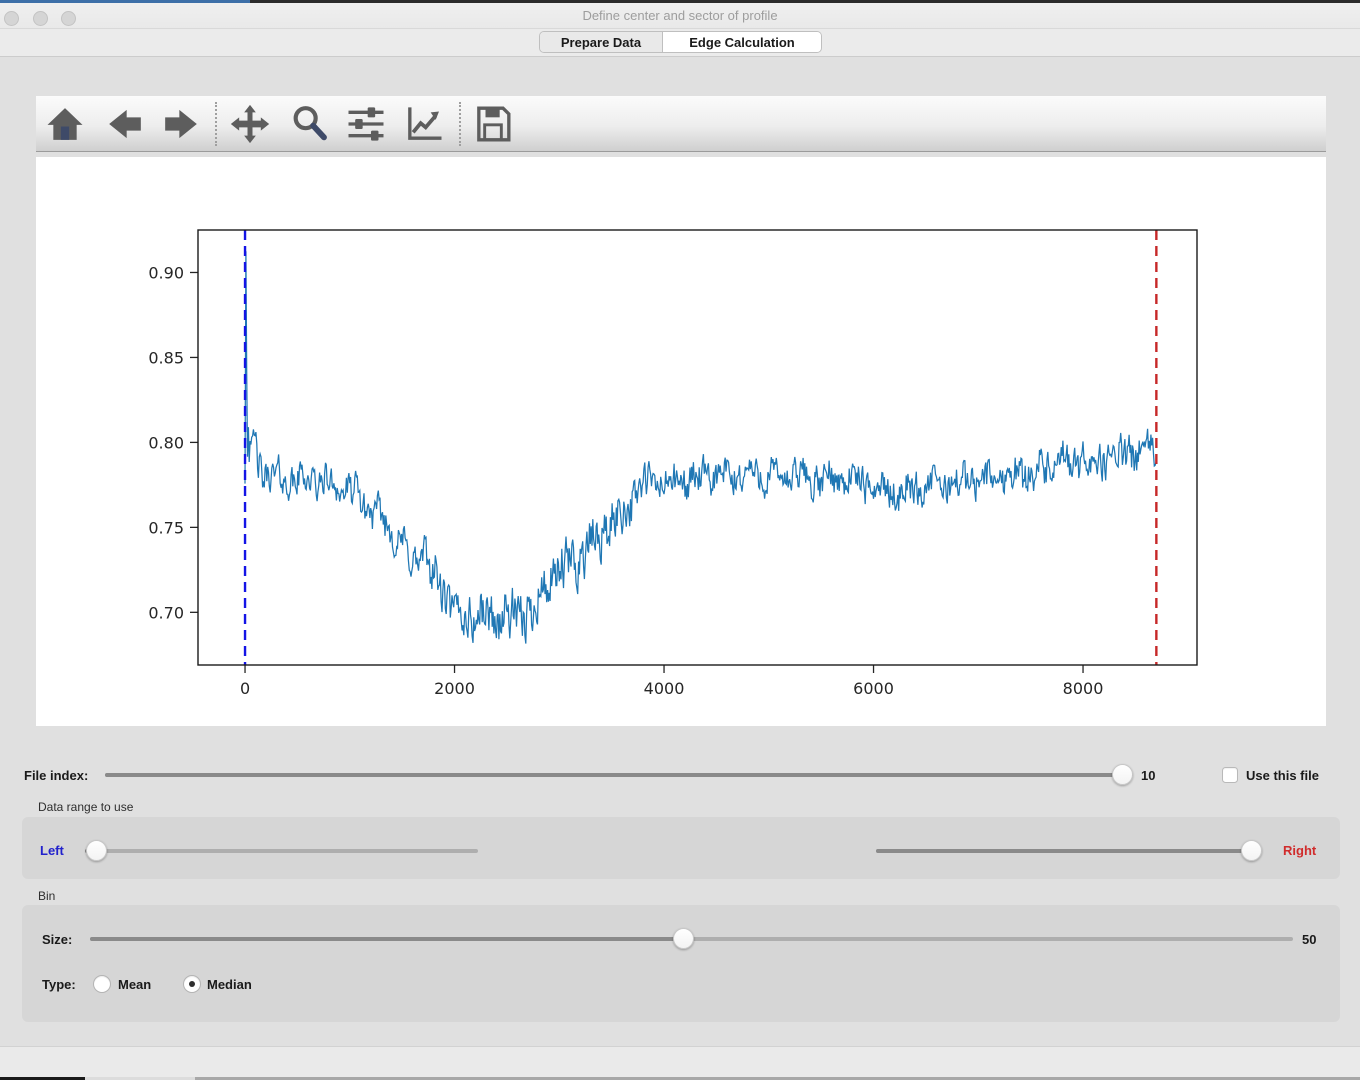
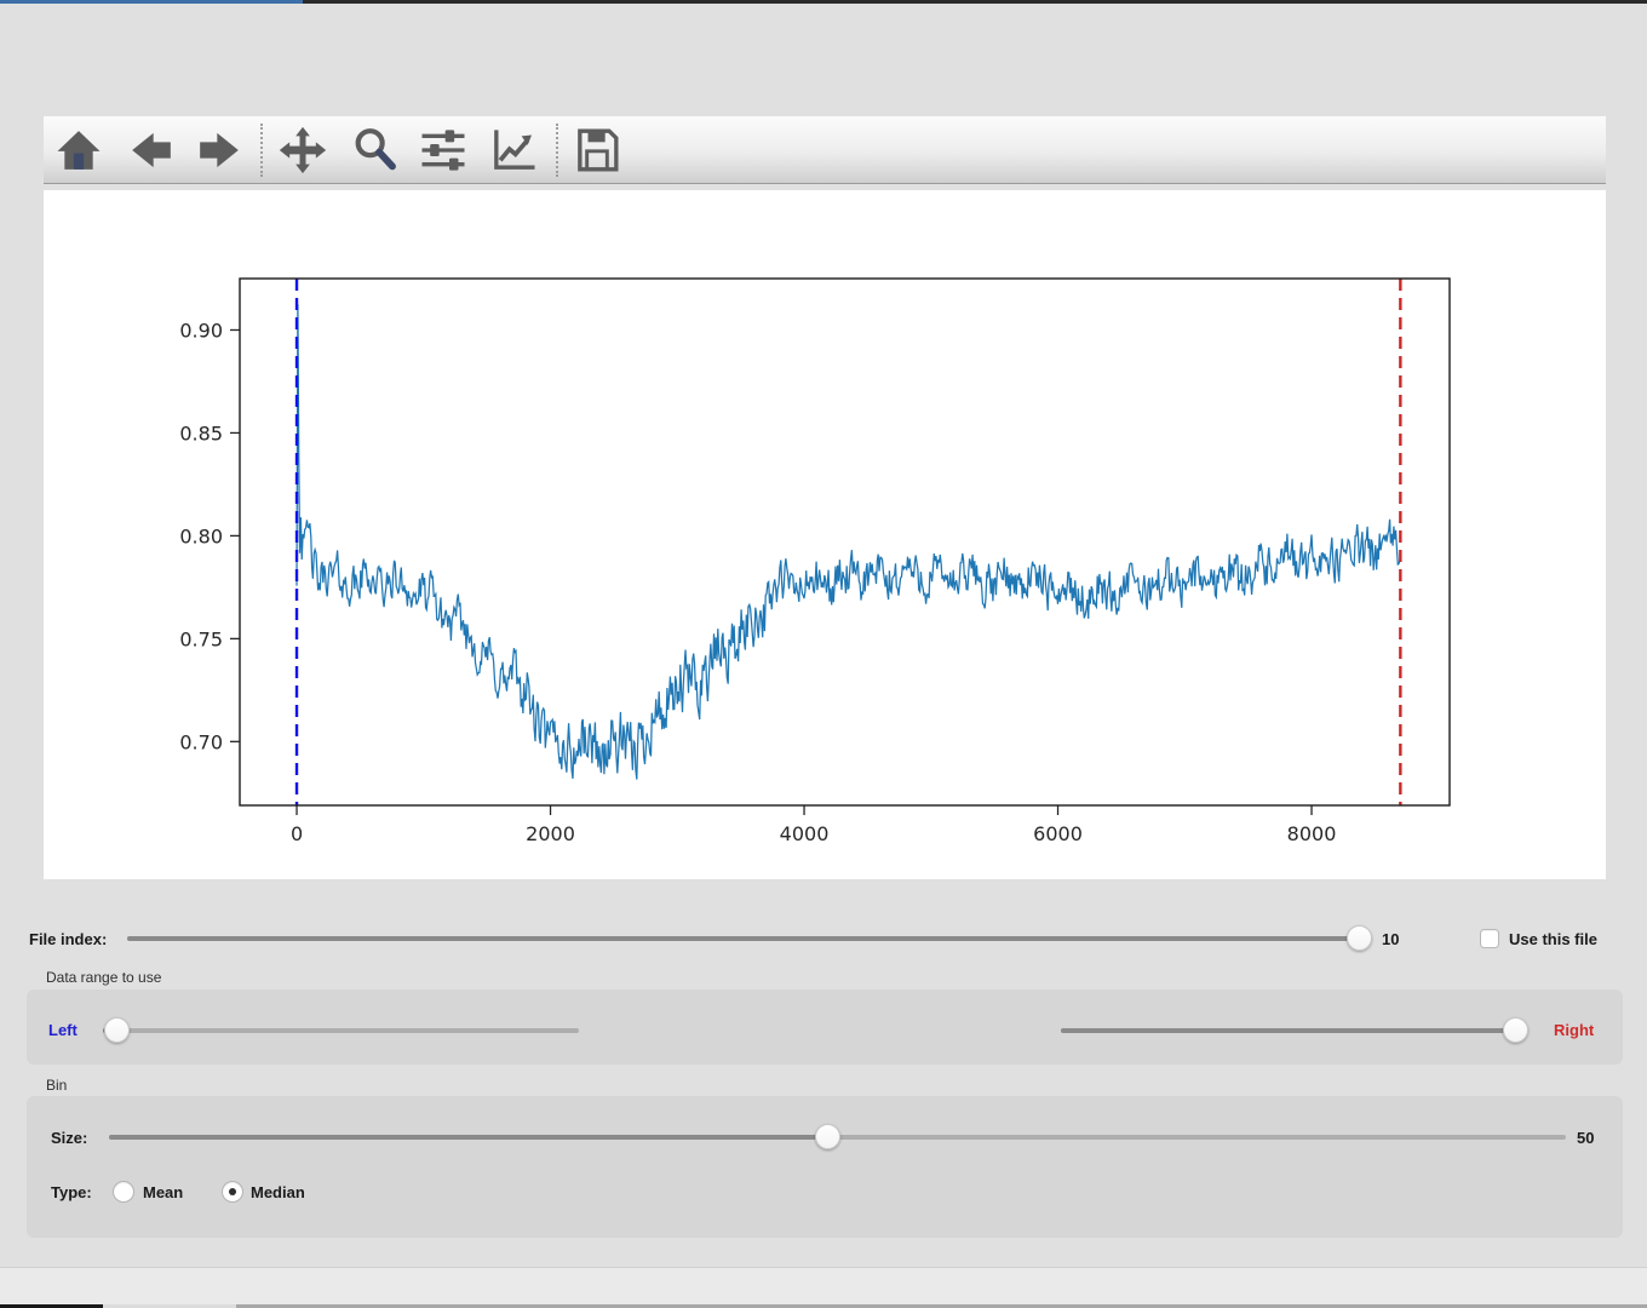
- Define center and sector of profile
- Prepare Data
- Edge Calculation
  0
  2000
  4000
  6000
  8000
  0.70
  0.75
  0.80
  0.85
  0.90
  File index:
  10
  Use this file
  Data range to use
  Left
  Right
  Bin
  Size:
  50
  Type:
  Mean
  Median
